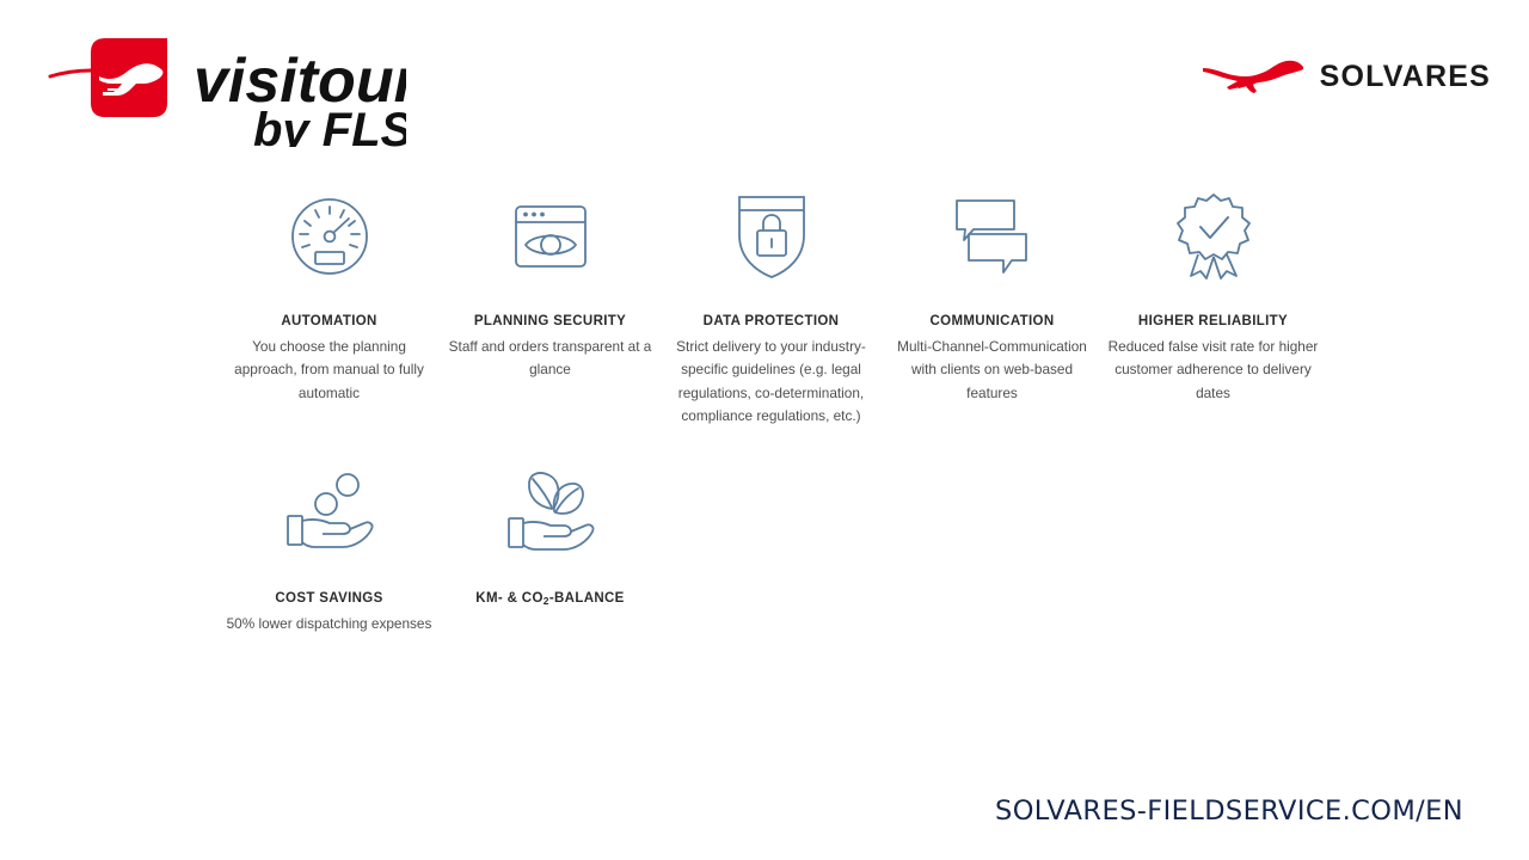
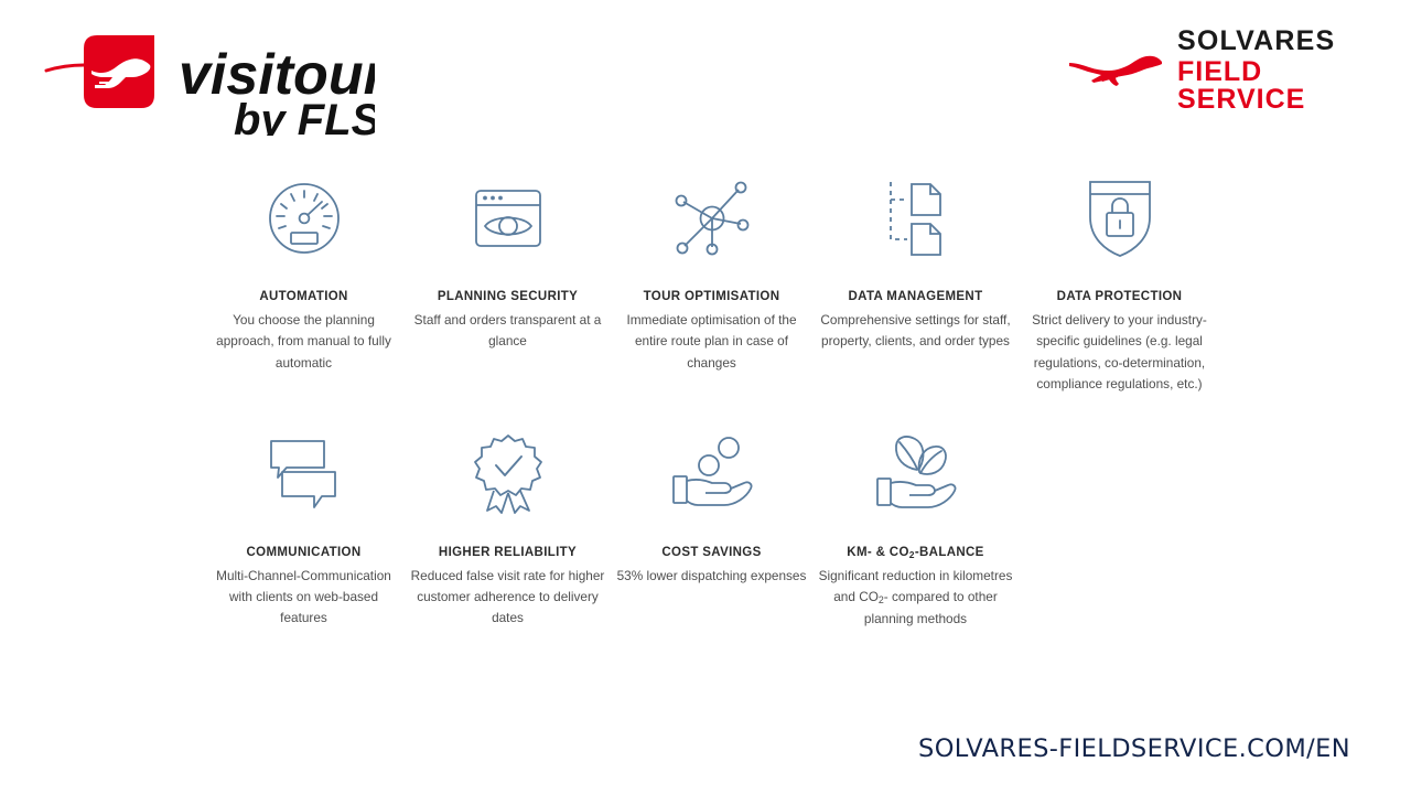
  visitour
  by FLS
  SOLVARES
+ FIELD SERVICE
  AUTOMATION
  You choose the planning approach, from manual to fully automatic
  PLANNING SECURITY
  Staff and orders transparent at a glance
+ TOUR OPTIMISATION
+ Immediate optimisation of the entire route plan in case of changes
+ DATA MANAGEMENT
+ Comprehensive settings for staff, property, clients, and order types
  DATA PROTECTION
  Strict delivery to your industry-specific guidelines (e.g. legal regulations, co-determination, compliance regulations, etc.)
  COMMUNICATION
  Multi-Channel-Communication with clients on web-based features
  HIGHER RELIABILITY
  Reduced false visit rate for higher customer adherence to delivery dates
  COST SAVINGS
- 50% lower dispatching expenses
+ 53% lower dispatching expenses
  KM- & CO2-BALANCE
+ Significant reduction in kilometres and CO2- compared to other planning methods
  SOLVARES-FIELDSERVICE.COM/EN
